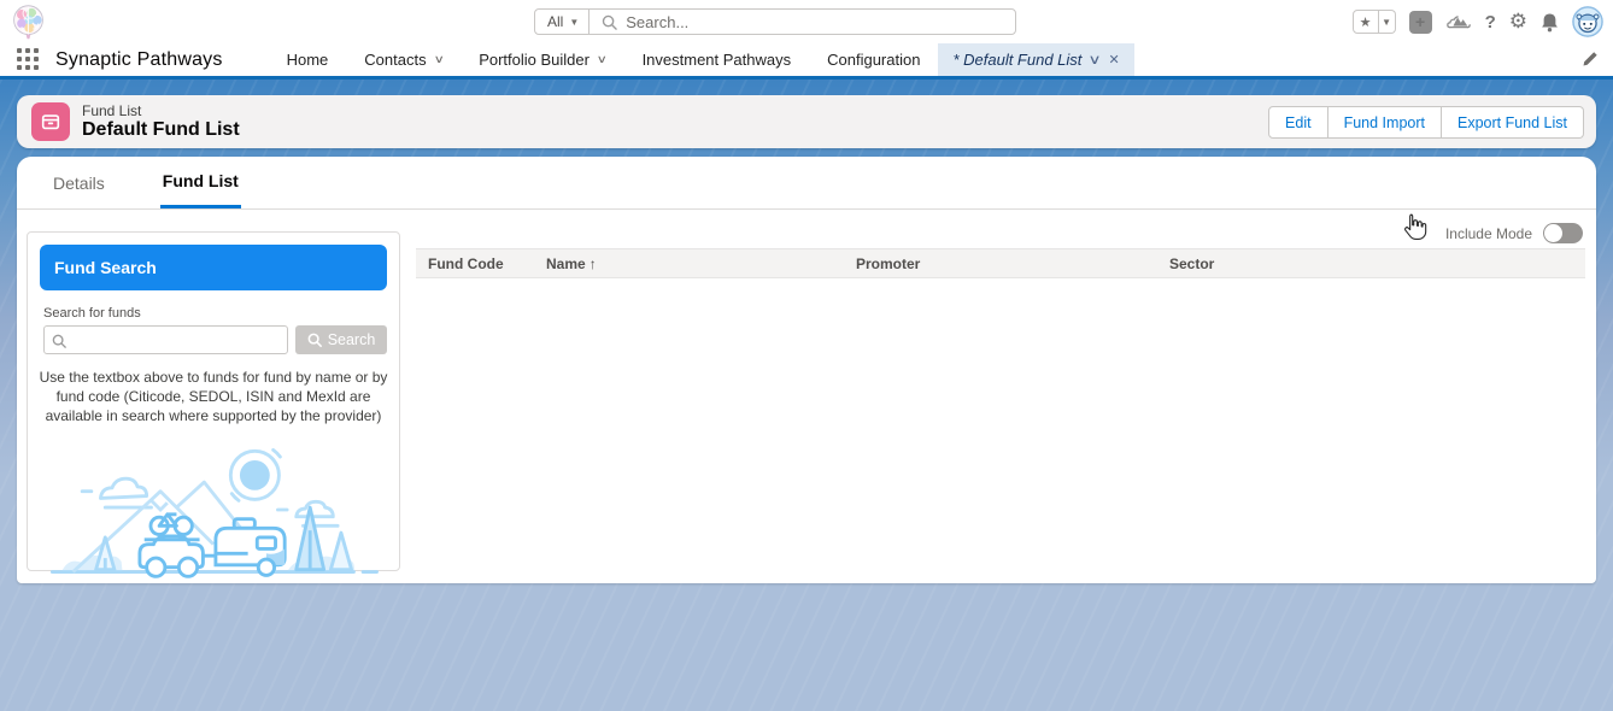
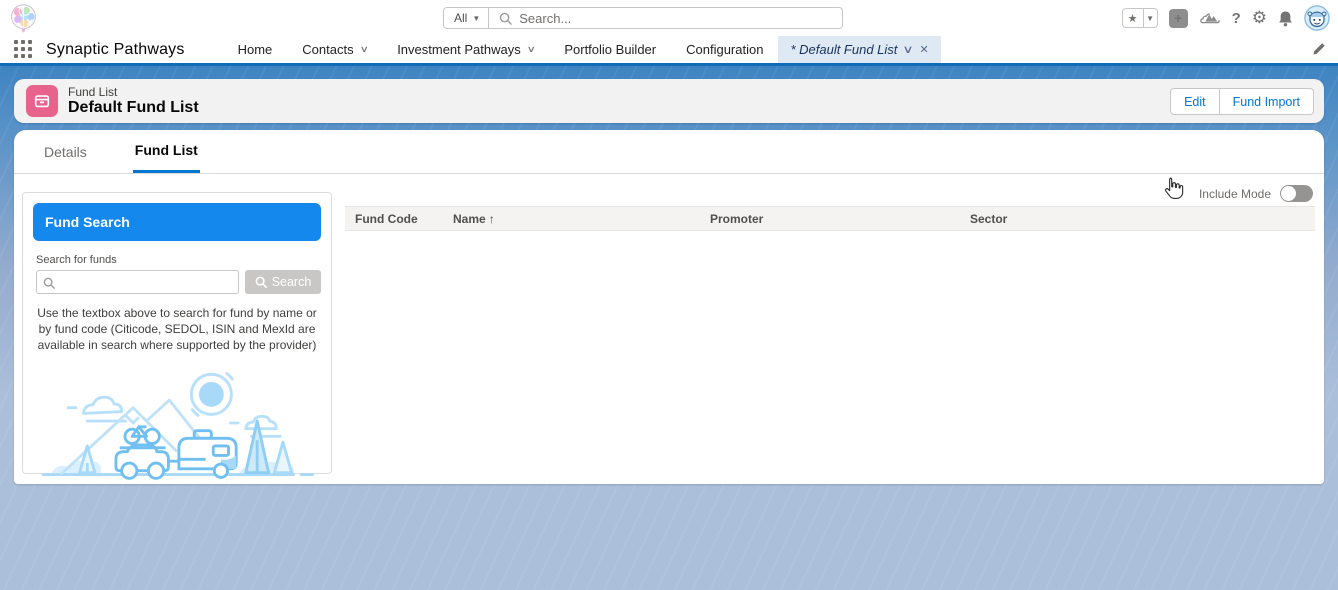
  All
  ▼
  Search...
  ★
  ▼
  +
  ?
  ⚙
  Synaptic Pathways
  Home
  Contacts
  ∨
- Portfolio Builder
+ Investment Pathways
  ∨
- Investment Pathways
+ Portfolio Builder
  Configuration
  * Default Fund List
  ∨
  ✕
  Fund List
  Default Fund List
  Edit
  Fund Import
- Export Fund List
  Details
  Fund List
  Fund Search
  Search for funds
  Search
- Use the textbox above to funds for fund by name or by fund code (Citicode, SEDOL, ISIN and MexId are available in search where supported by the provider)
+ Use the textbox above to search for fund by name or by fund code (Citicode, SEDOL, ISIN and MexId are available in search where supported by the provider)
  Include Mode
  Fund Code
  Name ↑
  Promoter
  Sector
